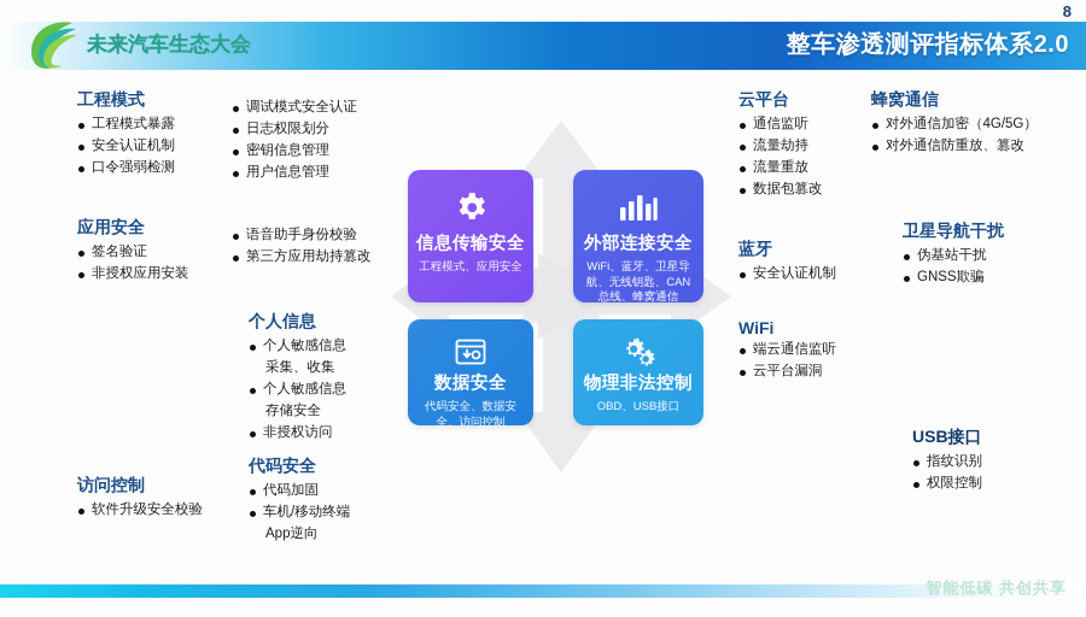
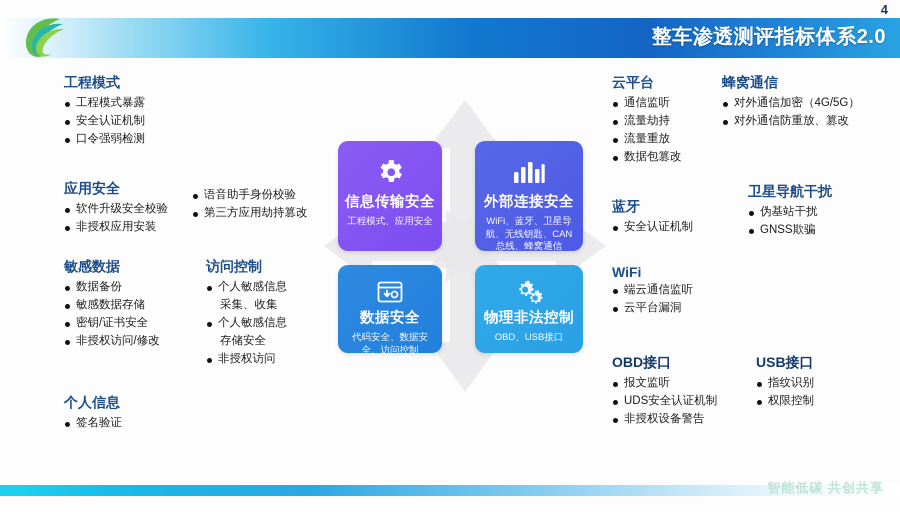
- 8
+ 4
  整车渗透测评指标体系2.0
- 未来汽车生态大会
  信息传输安全
  工程模式、应用安全
  外部连接安全
  WiFi、蓝牙、卫星导航、无线钥匙、CAN总线、蜂窝通信
  数据安全
  代码安全、数据安全、访问控制
  物理非法控制
  OBD、USB接口
  工程模式
  工程模式暴露
  安全认证机制
  口令强弱检测
- 调试模式安全认证
- 日志权限划分
- 密钥信息管理
- 用户信息管理
  应用安全
- 签名验证
+ 软件升级安全校验
  非授权应用安装
  语音助手身份校验
  第三方应用劫持篡改
+ 敏感数据
+ 数据备份
+ 敏感数据存储
+ 密钥/证书安全
+ 非授权访问/修改
- 个人信息
+ 访问控制
  个人敏感信息
  采集、收集
  个人敏感信息
  存储安全
  非授权访问
- 访问控制
+ 个人信息
- 软件升级安全校验
+ 签名验证
- 代码安全
- 代码加固
- 车机/移动终端
- App逆向
  云平台
  通信监听
  流量劫持
  流量重放
  数据包篡改
  蜂窝通信
  对外通信加密（4G/5G）
  对外通信防重放、篡改
  蓝牙
  安全认证机制
  卫星导航干扰
  伪基站干扰
  GNSS欺骗
  WiFi
  端云通信监听
  云平台漏洞
+ OBD接口
+ 报文监听
+ UDS安全认证机制
+ 非授权设备警告
  USB接口
  指纹识别
  权限控制
  智能低碳 共创共享
